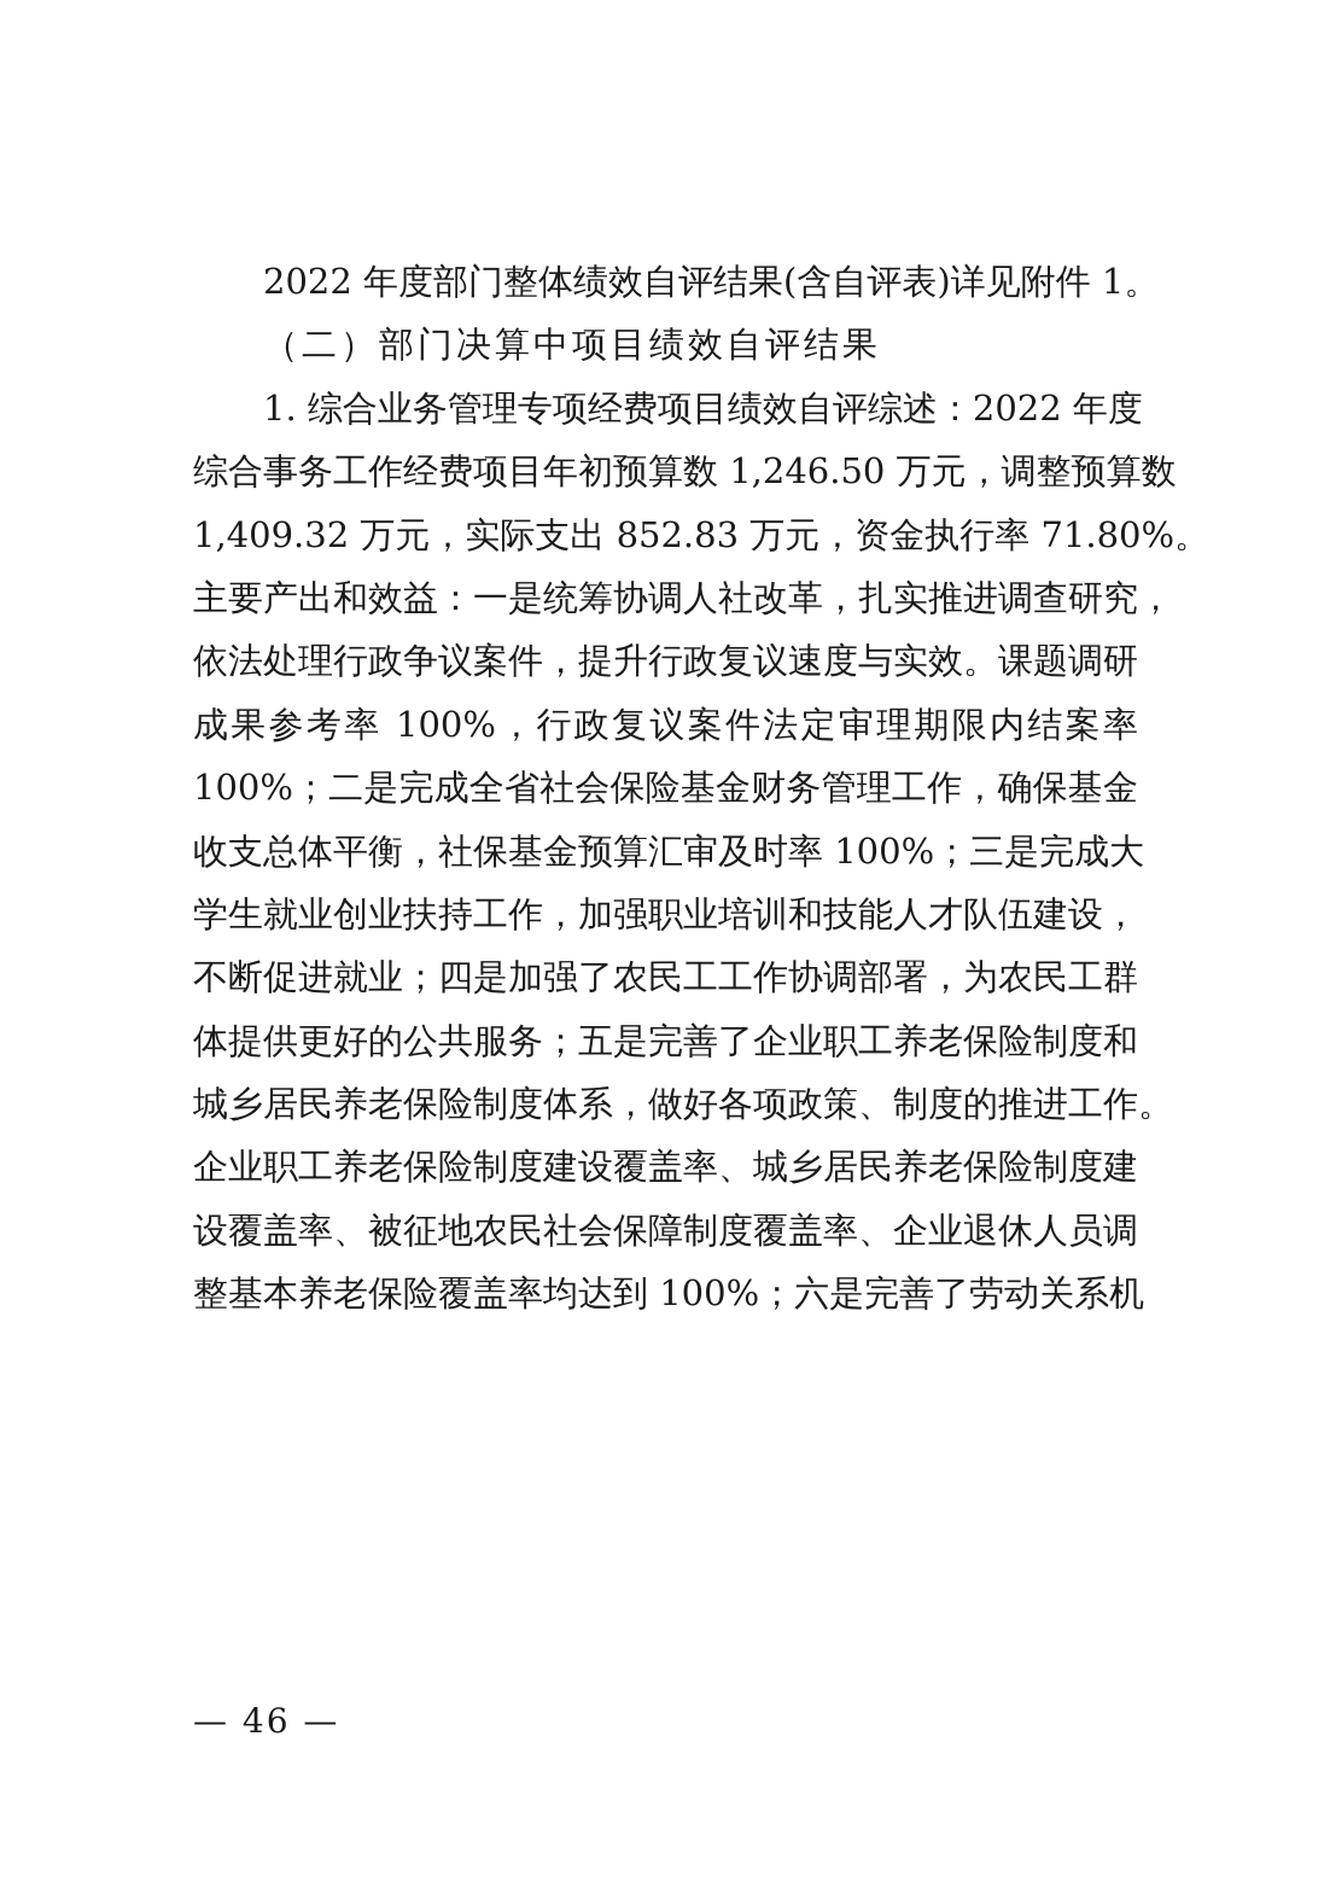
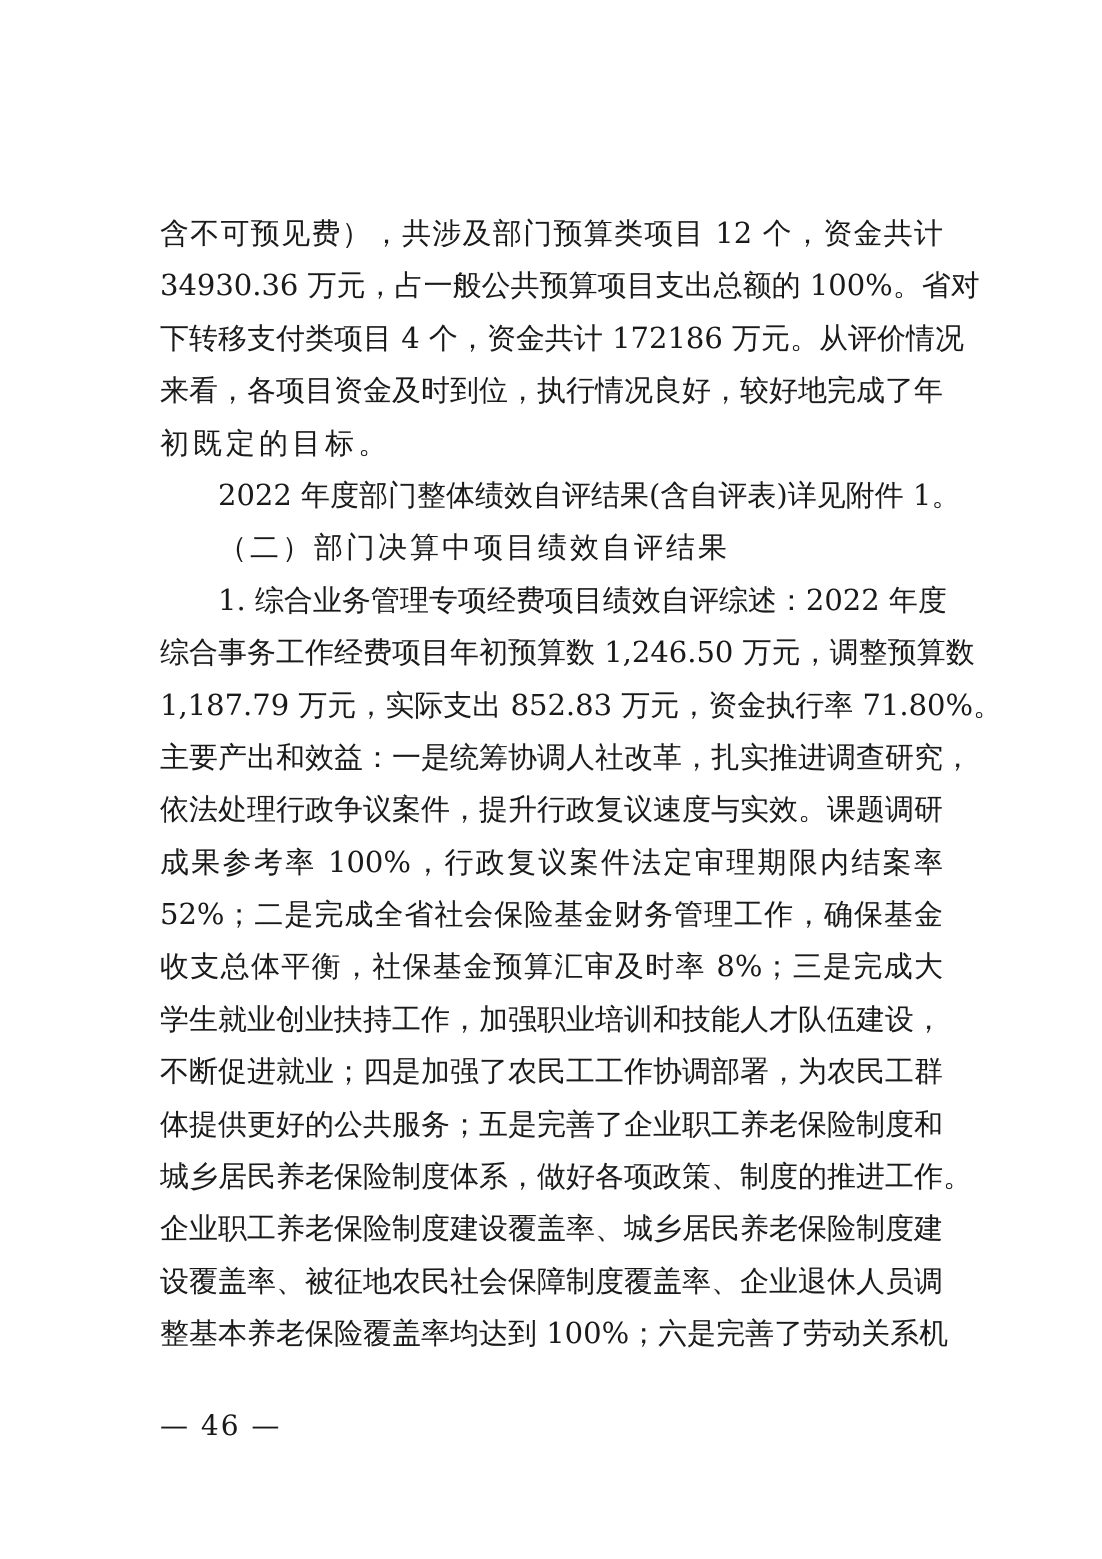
+ 含不可预见费），共涉及部门预算类项目 12 个，资金共计
+ 34930.36 万元，占一般公共预算项目支出总额的 100%。省对
+ 下转移支付类项目 4 个，资金共计 172186 万元。从评价情况
+ 来看，各项目资金及时到位，执行情况良好，较好地完成了年
+ 初既定的目标。
  2022 年度部门整体绩效自评结果(含自评表)详见附件 1。
  （二）部门决算中项目绩效自评结果
  1. 综合业务管理专项经费项目绩效自评综述：2022 年度
  综合事务工作经费项目年初预算数 1,246.50 万元，调整预算数
- 1,409.32 万元，实际支出 852.83 万元，资金执行率 71.80%。
+ 1,187.79 万元，实际支出 852.83 万元，资金执行率 71.80%。
  主要产出和效益：一是统筹协调人社改革，扎实推进调查研究，
  依法处理行政争议案件，提升行政复议速度与实效。课题调研
  成果参考率 100%，行政复议案件法定审理期限内结案率
- 100%；二是完成全省社会保险基金财务管理工作，确保基金
+ 52%；二是完成全省社会保险基金财务管理工作，确保基金
- 收支总体平衡，社保基金预算汇审及时率 100%；三是完成大
+ 收支总体平衡，社保基金预算汇审及时率 8%；三是完成大
  学生就业创业扶持工作，加强职业培训和技能人才队伍建设，
  不断促进就业；四是加强了农民工工作协调部署，为农民工群
  体提供更好的公共服务；五是完善了企业职工养老保险制度和
  城乡居民养老保险制度体系，做好各项政策、制度的推进工作。
  企业职工养老保险制度建设覆盖率、城乡居民养老保险制度建
  设覆盖率、被征地农民社会保障制度覆盖率、企业退休人员调
  整基本养老保险覆盖率均达到 100%；六是完善了劳动关系机
  — 46 —
